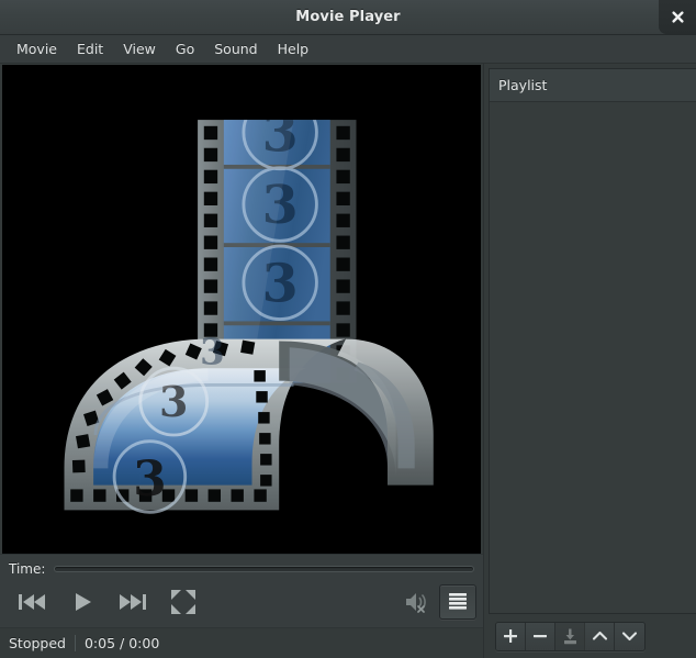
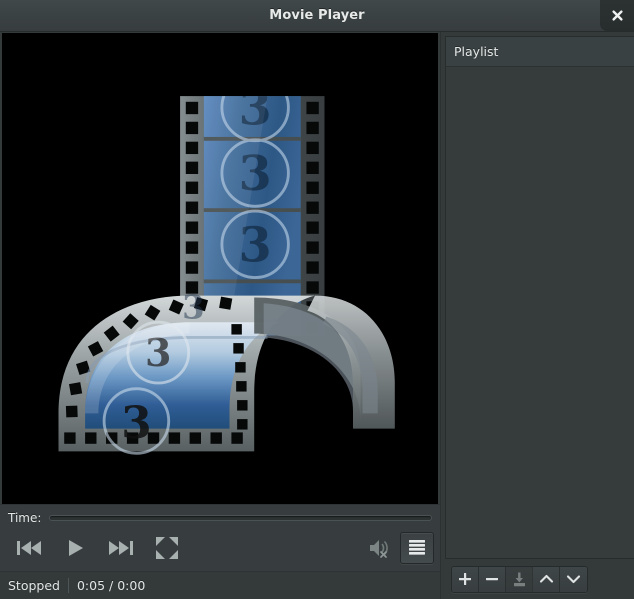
  Movie Player
- Movie
- Edit
- View
- Go
- Sound
- Help
  3
  3
  3
  3
  3
  3
  Time:
  Stopped
  0:05 / 0:00
  Playlist
